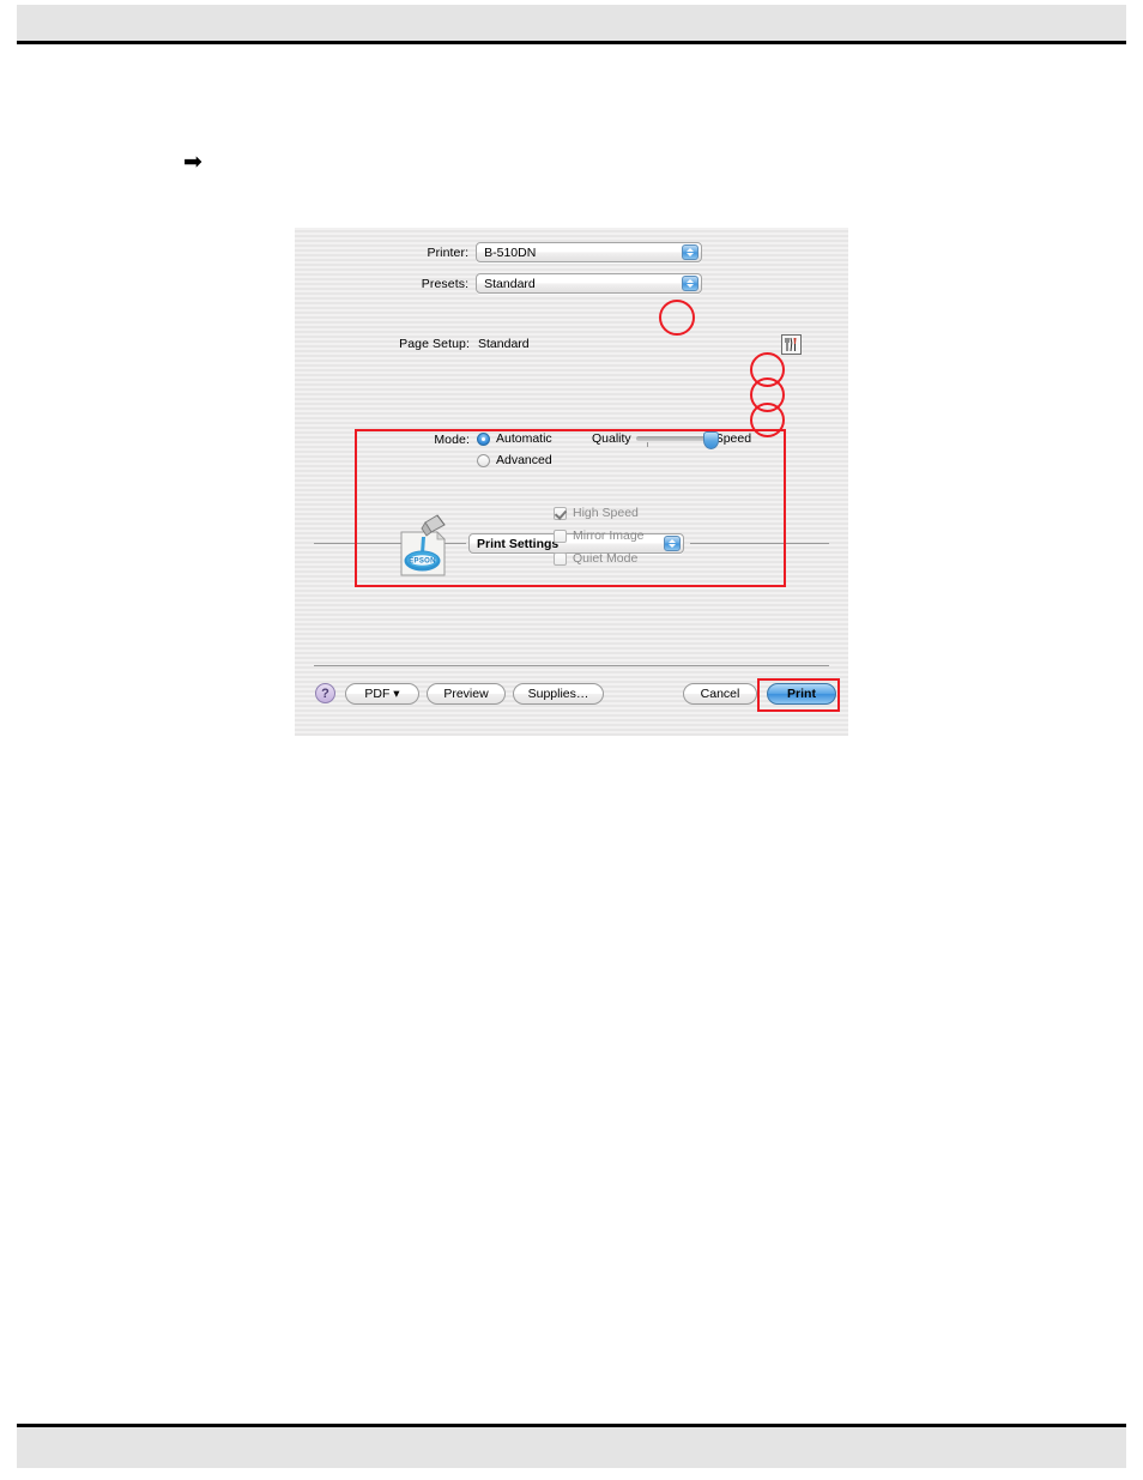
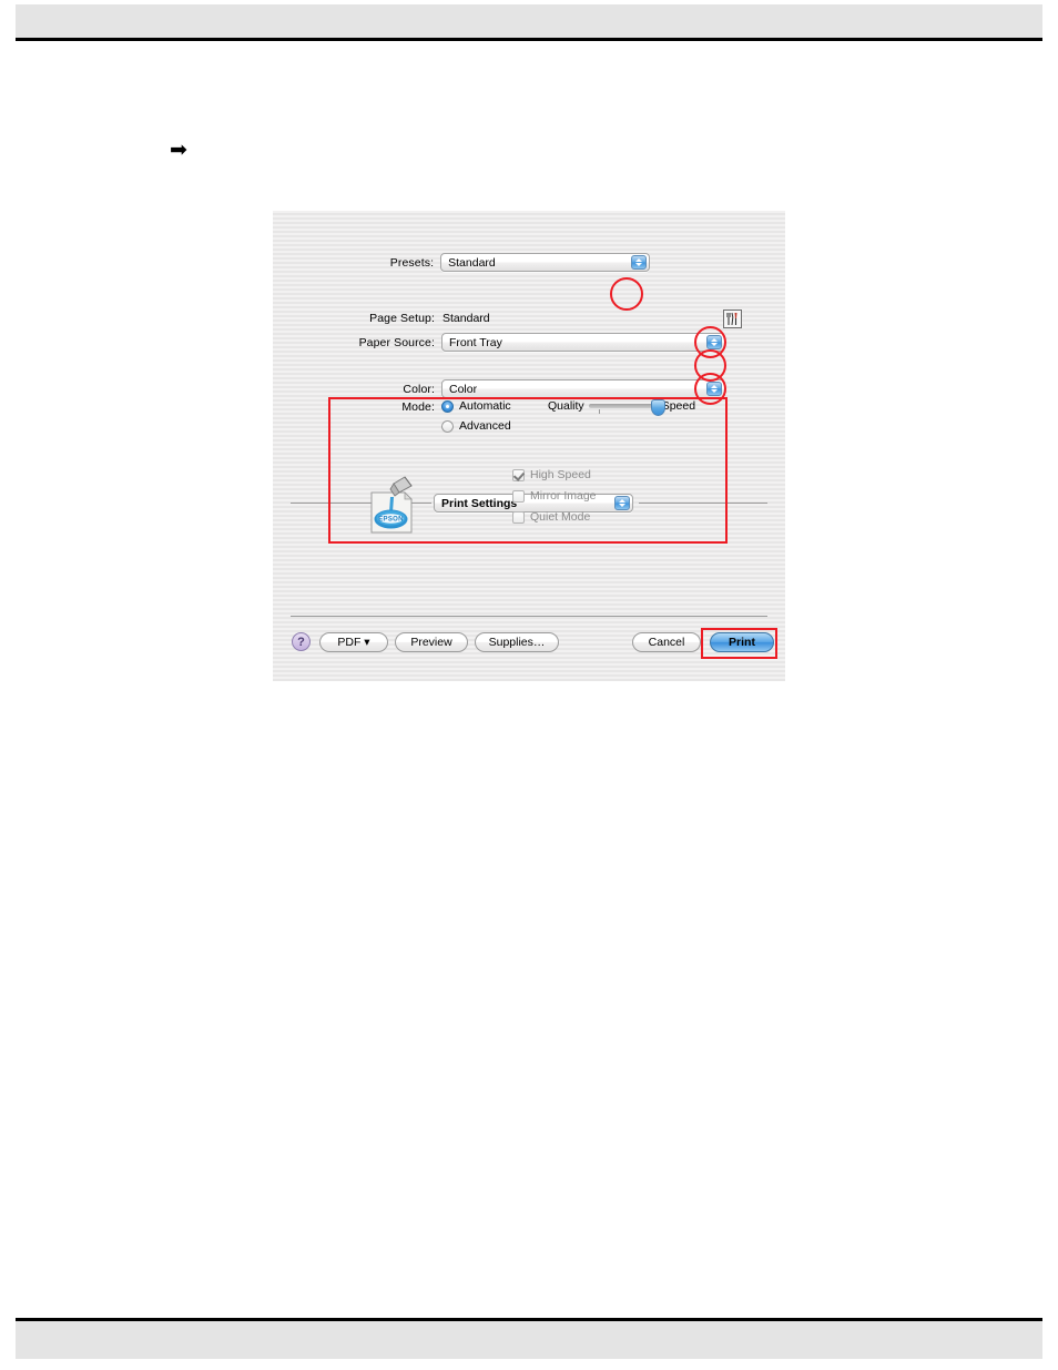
  ➡
- Printer:
- B-510DN
  Presets:
  Standard
  Print Settings
  Page Setup:
  Standard
+ Paper Source:
+ Front Tray
+ Color:
+ Color
  Mode:
  Automatic
  Advanced
  Quality
  Speed
  High Speed
  Mirror Image
  Quiet Mode
  ?
  PDF ▾
  Preview
  Supplies…
  Cancel
  Print
